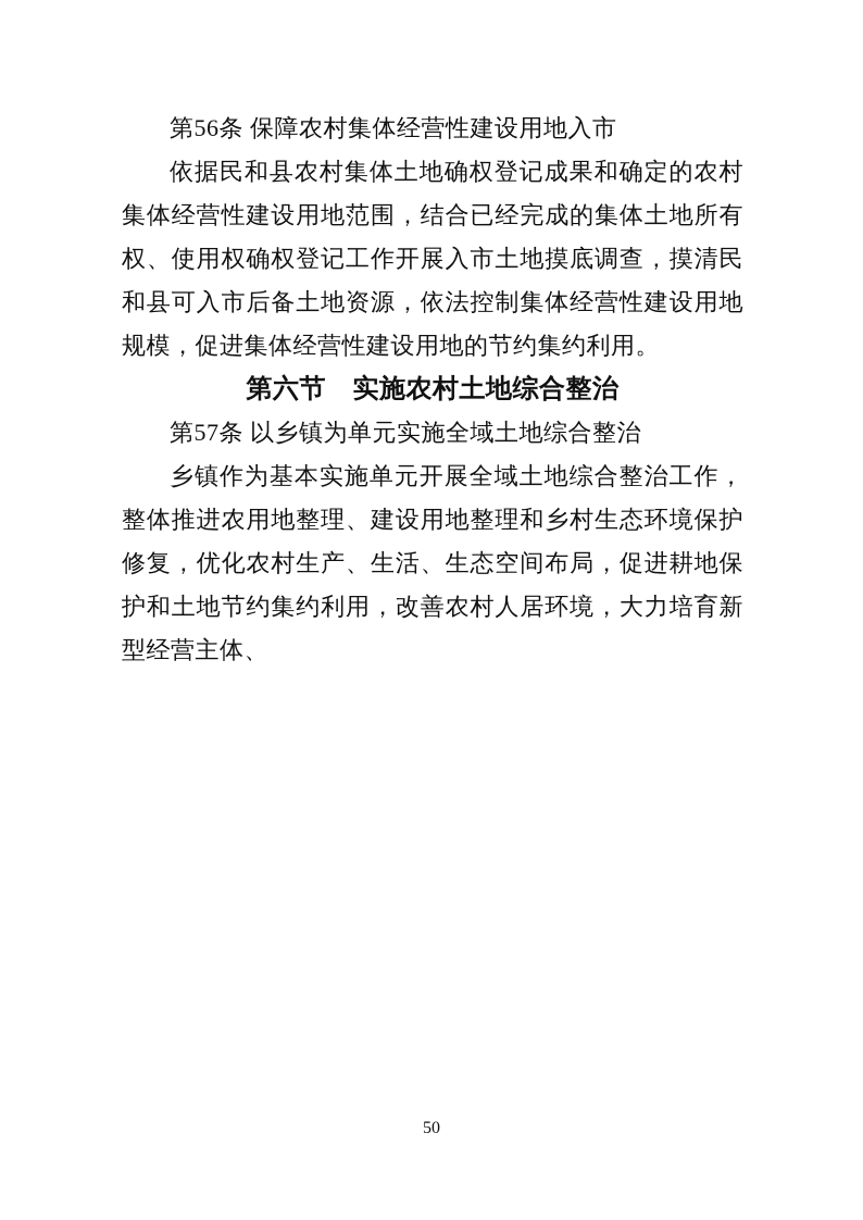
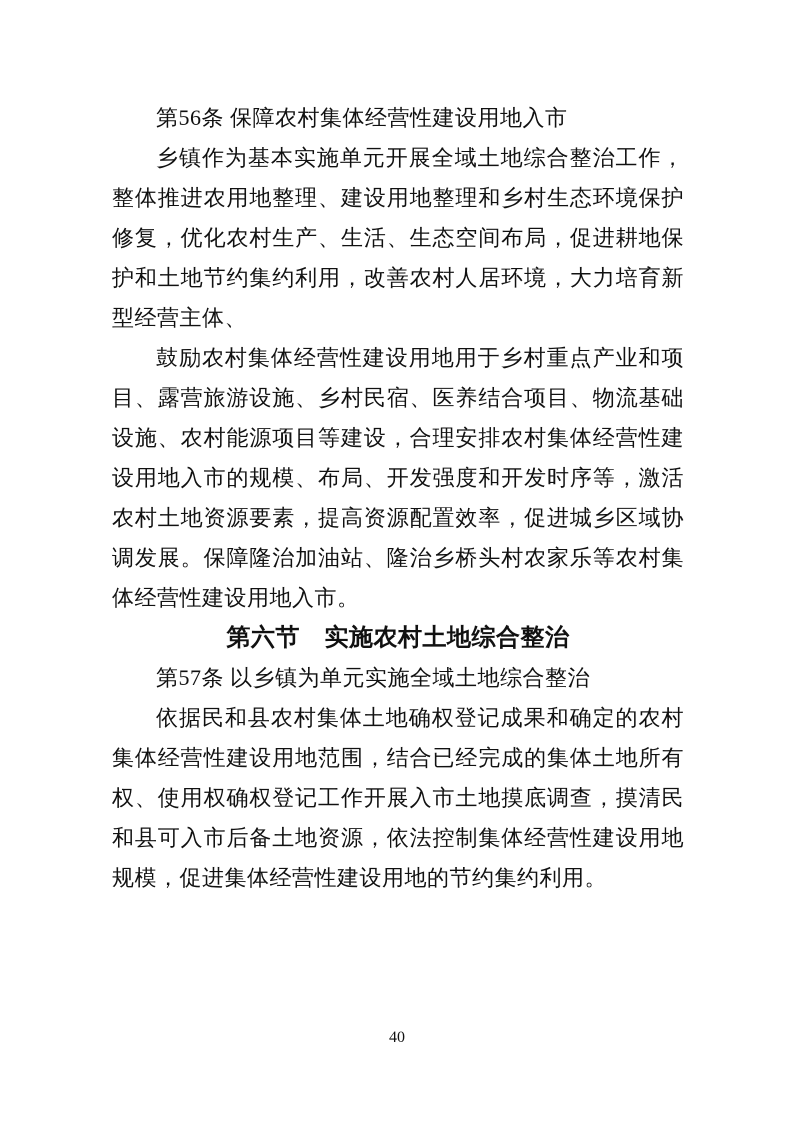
  第56条 保障农村集体经营性建设用地入市
- 依据民和县农村集体土地确权登记成果和确定的农村集体经营性建设用地范围，结合已经完成的集体土地所有权、使用权确权登记工作开展入市土地摸底调查，摸清民和县可入市后备土地资源，依法控制集体经营性建设用地规模，促进集体经营性建设用地的节约集约利用。
+ 乡镇作为基本实施单元开展全域土地综合整治工作，整体推进农用地整理、建设用地整理和乡村生态环境保护修复，优化农村生产、生活、生态空间布局，促进耕地保护和土地节约集约利用，改善农村人居环境，大力培育新型经营主体、
+ 鼓励农村集体经营性建设用地用于乡村重点产业和项目、露营旅游设施、乡村民宿、医养结合项目、物流基础设施、农村能源项目等建设，合理安排农村集体经营性建设用地入市的规模、布局、开发强度和开发时序等，激活农村土地资源要素，提高资源配置效率，促进城乡区域协调发展。保障隆治加油站、隆治乡桥头村农家乐等农村集体经营性建设用地入市。
  第六节 实施农村土地综合整治
  第57条 以乡镇为单元实施全域土地综合整治
- 乡镇作为基本实施单元开展全域土地综合整治工作，整体推进农用地整理、建设用地整理和乡村生态环境保护修复，优化农村生产、生活、生态空间布局，促进耕地保护和土地节约集约利用，改善农村人居环境，大力培育新型经营主体、
+ 依据民和县农村集体土地确权登记成果和确定的农村集体经营性建设用地范围，结合已经完成的集体土地所有权、使用权确权登记工作开展入市土地摸底调查，摸清民和县可入市后备土地资源，依法控制集体经营性建设用地规模，促进集体经营性建设用地的节约集约利用。
- 50
+ 40
